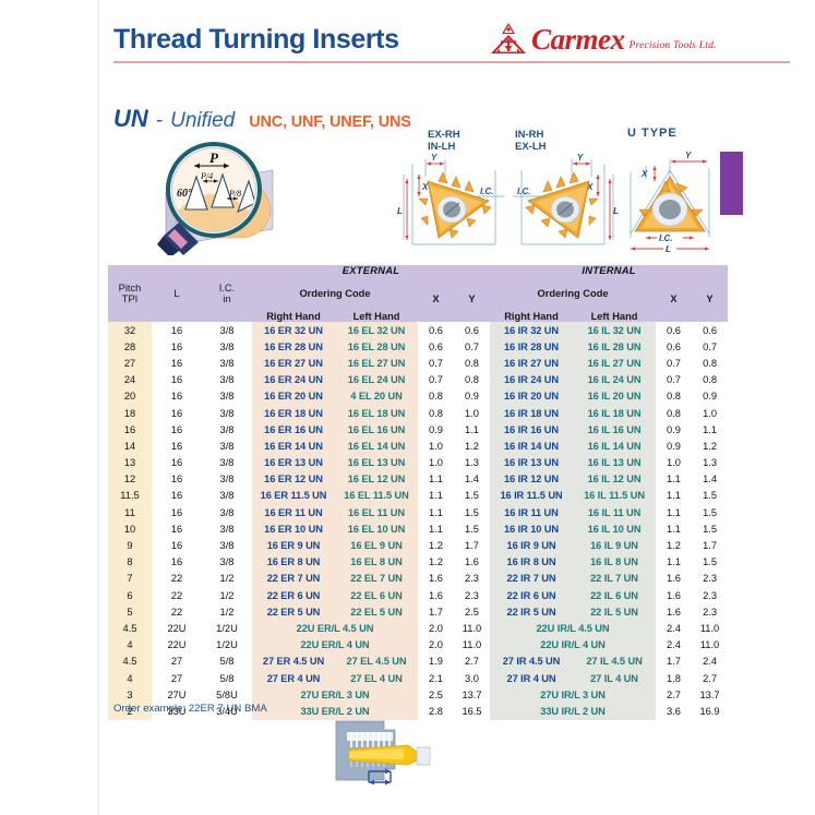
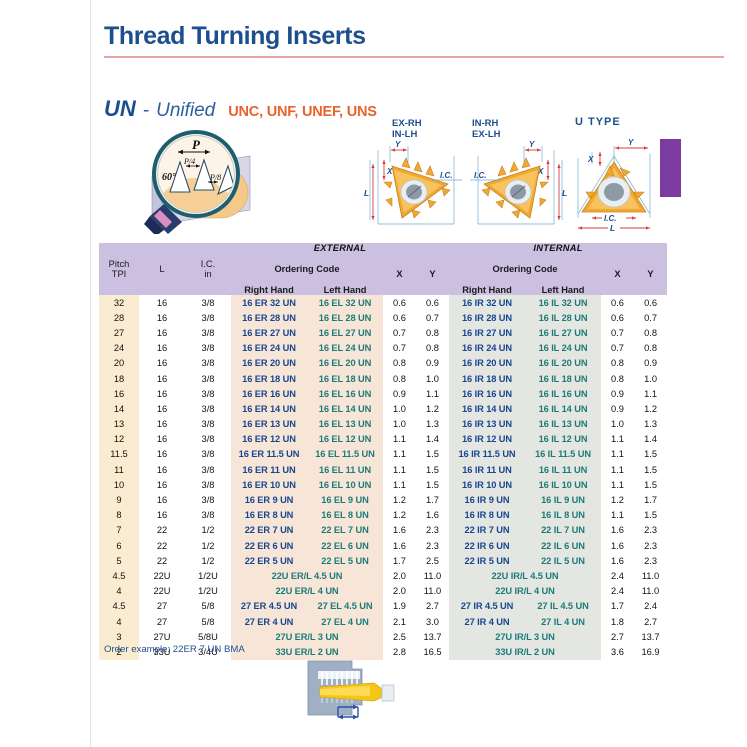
  Thread Turning Inserts
- Carmex
- Precision Tools Ltd.
  UN
  -
  Unified
  UNC, UNF, UNEF, UNS
  P
  P/4
  P/8
  60°
  EX-RH
  IN-LH
  Y
  X
  I.C.
  L
  IN-RH
  EX-LH
  Y
  X
  I.C.
  L
  U TYPE
  Y
  X
  I.C.
  L
  Pitch TPI	L	I.C. in	EXTERNAL	INTERNAL
  Ordering Code	X	Y	Ordering Code	X	Y
  Right Hand	Left Hand	Right Hand	Left Hand
  32	16	3/8	16 ER 32 UN	16 EL 32 UN	0.6	0.6	16 IR 32 UN	16 IL 32 UN	0.6	0.6
  28	16	3/8	16 ER 28 UN	16 EL 28 UN	0.6	0.7	16 IR 28 UN	16 IL 28 UN	0.6	0.7
  27	16	3/8	16 ER 27 UN	16 EL 27 UN	0.7	0.8	16 IR 27 UN	16 IL 27 UN	0.7	0.8
  24	16	3/8	16 ER 24 UN	16 EL 24 UN	0.7	0.8	16 IR 24 UN	16 IL 24 UN	0.7	0.8
- 20	16	3/8	16 ER 20 UN	4 EL 20 UN	0.8	0.9	16 IR 20 UN	16 IL 20 UN	0.8	0.9
+ 20	16	3/8	16 ER 20 UN	16 EL 20 UN	0.8	0.9	16 IR 20 UN	16 IL 20 UN	0.8	0.9
  18	16	3/8	16 ER 18 UN	16 EL 18 UN	0.8	1.0	16 IR 18 UN	16 IL 18 UN	0.8	1.0
  16	16	3/8	16 ER 16 UN	16 EL 16 UN	0.9	1.1	16 IR 16 UN	16 IL 16 UN	0.9	1.1
  14	16	3/8	16 ER 14 UN	16 EL 14 UN	1.0	1.2	16 IR 14 UN	16 IL 14 UN	0.9	1.2
  13	16	3/8	16 ER 13 UN	16 EL 13 UN	1.0	1.3	16 IR 13 UN	16 IL 13 UN	1.0	1.3
  12	16	3/8	16 ER 12 UN	16 EL 12 UN	1.1	1.4	16 IR 12 UN	16 IL 12 UN	1.1	1.4
  11.5	16	3/8	16 ER 11.5 UN	16 EL 11.5 UN	1.1	1.5	16 IR 11.5 UN	16 IL 11.5 UN	1.1	1.5
  11	16	3/8	16 ER 11 UN	16 EL 11 UN	1.1	1.5	16 IR 11 UN	16 IL 11 UN	1.1	1.5
  10	16	3/8	16 ER 10 UN	16 EL 10 UN	1.1	1.5	16 IR 10 UN	16 IL 10 UN	1.1	1.5
  9	16	3/8	16 ER 9 UN	16 EL 9 UN	1.2	1.7	16 IR 9 UN	16 IL 9 UN	1.2	1.7
  8	16	3/8	16 ER 8 UN	16 EL 8 UN	1.2	1.6	16 IR 8 UN	16 IL 8 UN	1.1	1.5
  7	22	1/2	22 ER 7 UN	22 EL 7 UN	1.6	2.3	22 IR 7 UN	22 IL 7 UN	1.6	2.3
  6	22	1/2	22 ER 6 UN	22 EL 6 UN	1.6	2.3	22 IR 6 UN	22 IL 6 UN	1.6	2.3
  5	22	1/2	22 ER 5 UN	22 EL 5 UN	1.7	2.5	22 IR 5 UN	22 IL 5 UN	1.6	2.3
  4.5	22U	1/2U	22U ER/L 4.5 UN	2.0	11.0	22U IR/L 4.5 UN	2.4	11.0
  4	22U	1/2U	22U ER/L 4 UN	2.0	11.0	22U IR/L 4 UN	2.4	11.0
  4.5	27	5/8	27 ER 4.5 UN	27 EL 4.5 UN	1.9	2.7	27 IR 4.5 UN	27 IL 4.5 UN	1.7	2.4
  4	27	5/8	27 ER 4 UN	27 EL 4 UN	2.1	3.0	27 IR 4 UN	27 IL 4 UN	1.8	2.7
  3	27U	5/8U	27U ER/L 3 UN	2.5	13.7	27U IR/L 3 UN	2.7	13.7
  2	33U	3/4U	33U ER/L 2 UN	2.8	16.5	33U IR/L 2 UN	3.6	16.9
  Order example: 22ER 7 UN BMA
